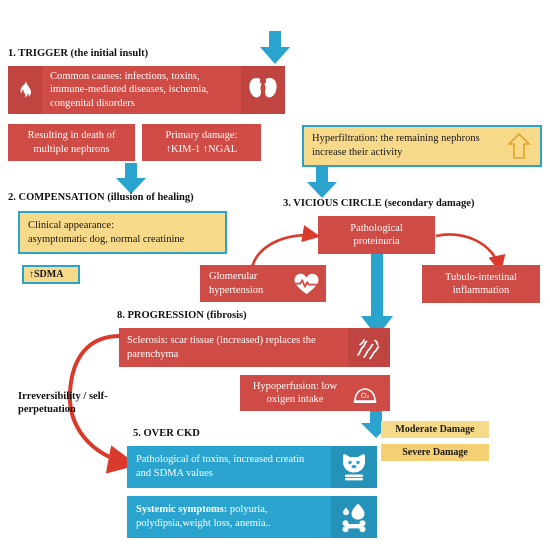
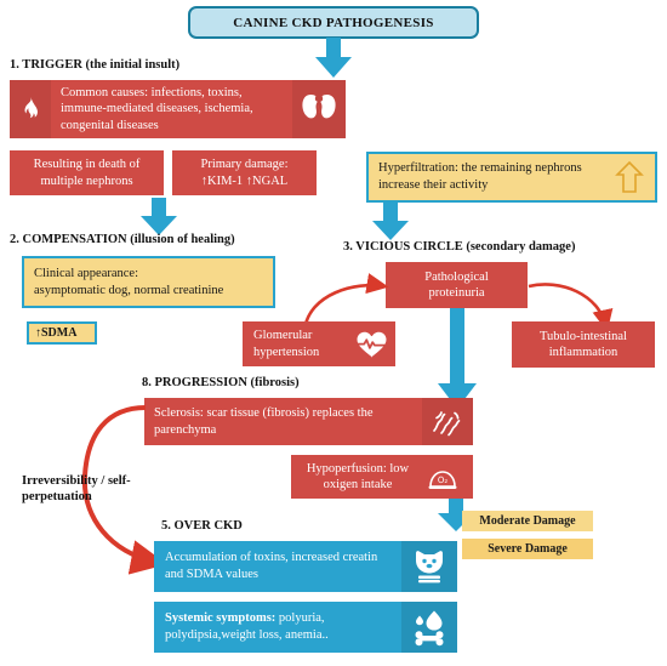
+ CANINE CKD PATHOGENESIS
  1. TRIGGER (the initial insult)
- Common causes: infections, toxins, immune-mediated diseases, ischemia, congenital disorders
+ Common causes: infections, toxins, immune-mediated diseases, ischemia, congenital diseases
  Resulting in death of
  multiple nephrons
  Primary damage:
  ↑KIM-1 ↑NGAL
  Hyperfiltration: the remaining nephrons increase their activity
  2. COMPENSATION (illusion of healing)
  Clinical appearance:
  asymptomatic dog, normal creatinine
  ↑SDMA
  3. VICIOUS CIRCLE (secondary damage)
  Pathological
  proteinuria
  Glomerular
  hypertension
  Tubulo-intestinal
  inflammation
  8. PROGRESSION (fibrosis)
- Sclerosis: scar tissue (increased) replaces the parenchyma
+ Sclerosis: scar tissue (fibrosis) replaces the parenchyma
  Hypoperfusion: low
  oxigen intake
  O₂
  Irreversibility / self-perpetuation
  Moderate Damage
  Severe Damage
  5. OVER CKD
- Pathological of toxins, increased creatin
+ Accumulation of toxins, increased creatin
  and SDMA values
  Systemic symptoms: polyuria,
  polydipsia,weight loss, anemia..
